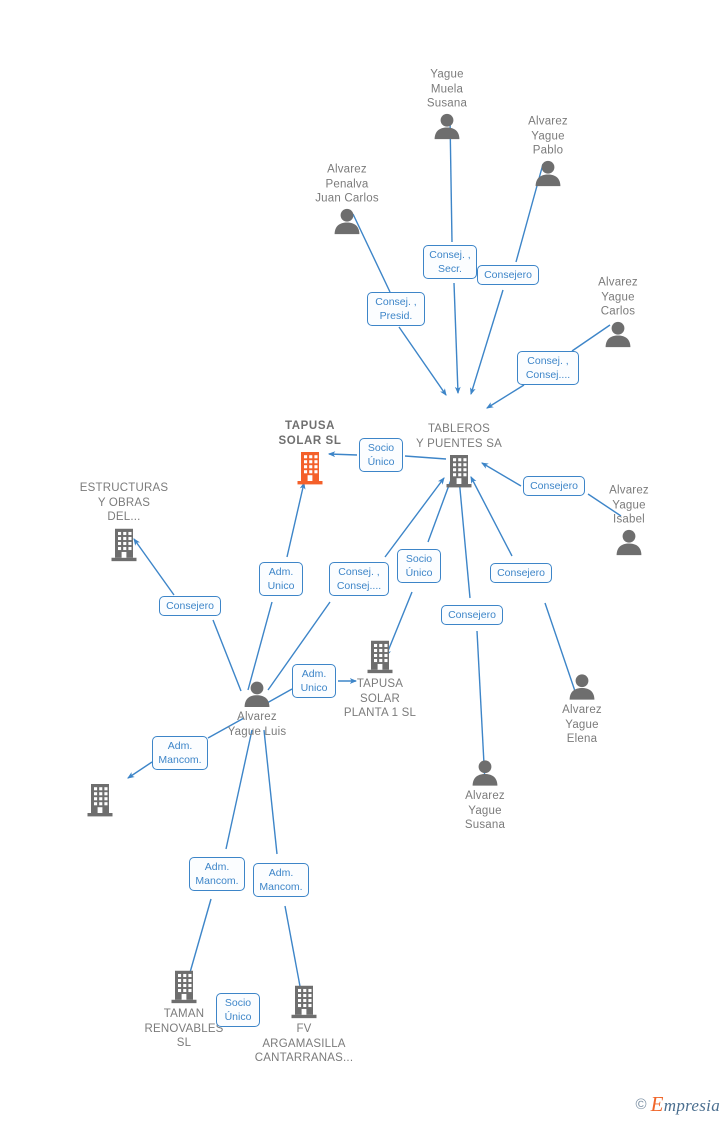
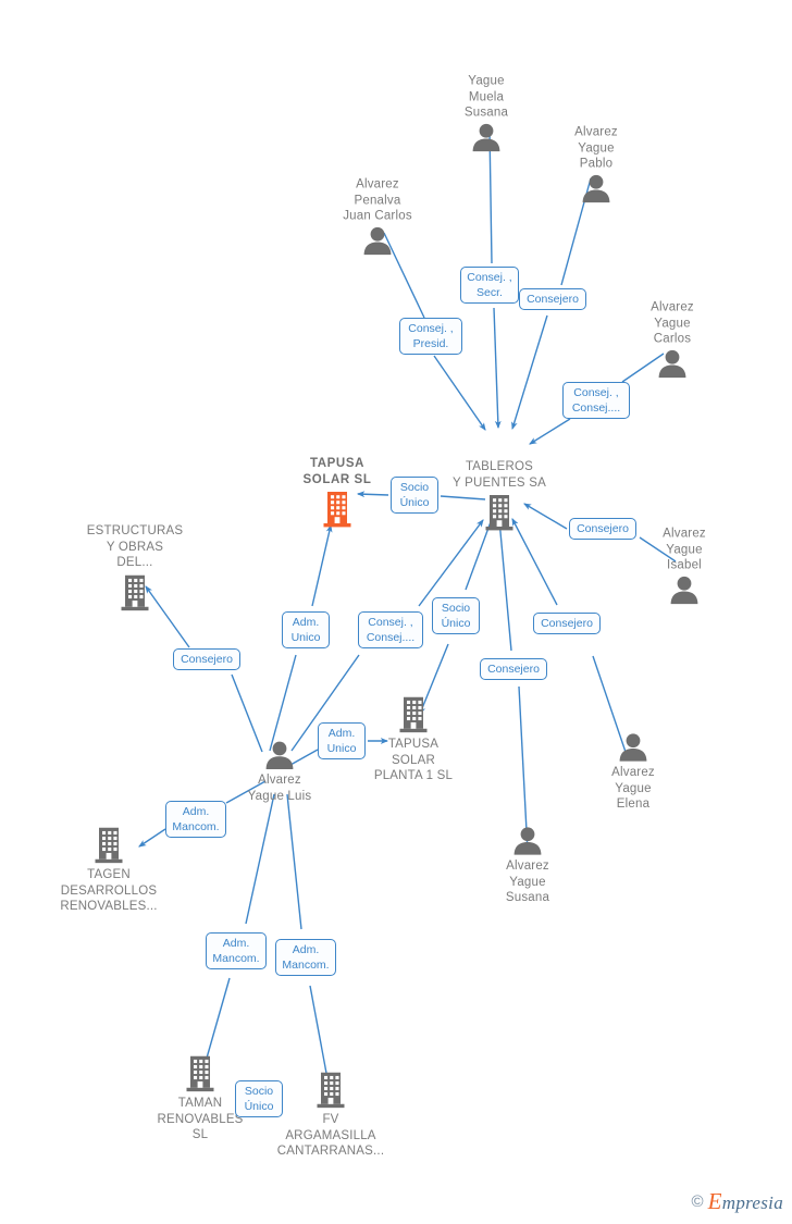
  Yague
  Muela
  Susana
  Alvarez
  Yague
  Pablo
  Alvarez
  Penalva
  Juan Carlos
  Alvarez
  Yague
  Carlos
  TABLEROS
  Y PUENTES SA
  TAPUSA
  SOLAR SL
  Alvarez
  Yague
  Isabel
  ESTRUCTURAS
  Y OBRAS
  DEL...
  TAPUSA
  SOLAR
  PLANTA 1 SL
  Alvarez
  Yague Luis
  Alvarez
  Yague
  Elena
  Alvarez
  Yague
  Susana
+ TAGEN
+ DESARROLLOS
+ RENOVABLES...
  TAMAN
  RENOVABLES
  SL
  FV
  ARGAMASILLA
  CANTARRANAS...
  Consej. ,
  Presid.
  Consej. ,
  Secr.
  Consejero
  Consej. ,
  Consej....
  Consejero
  Socio
  Único
  Adm.
  Unico
  Consejero
  Consej. ,
  Consej....
  Socio
  Único
  Consejero
  Consejero
  Adm.
  Unico
  Adm.
  Mancom.
  Adm.
  Mancom.
  Adm.
  Mancom.
  Socio
  Único
  ©
  Empresia
